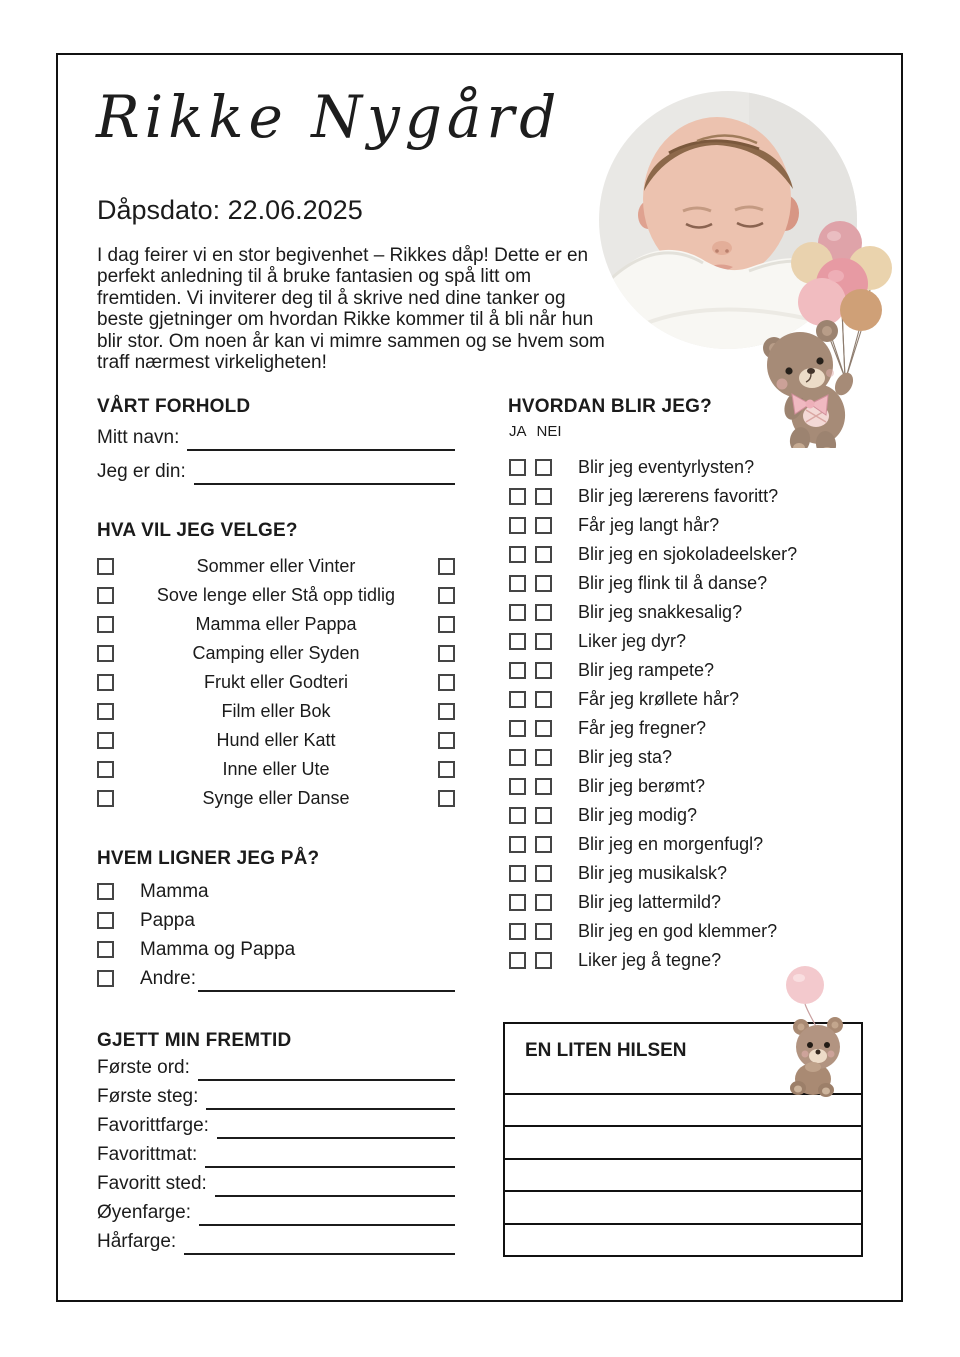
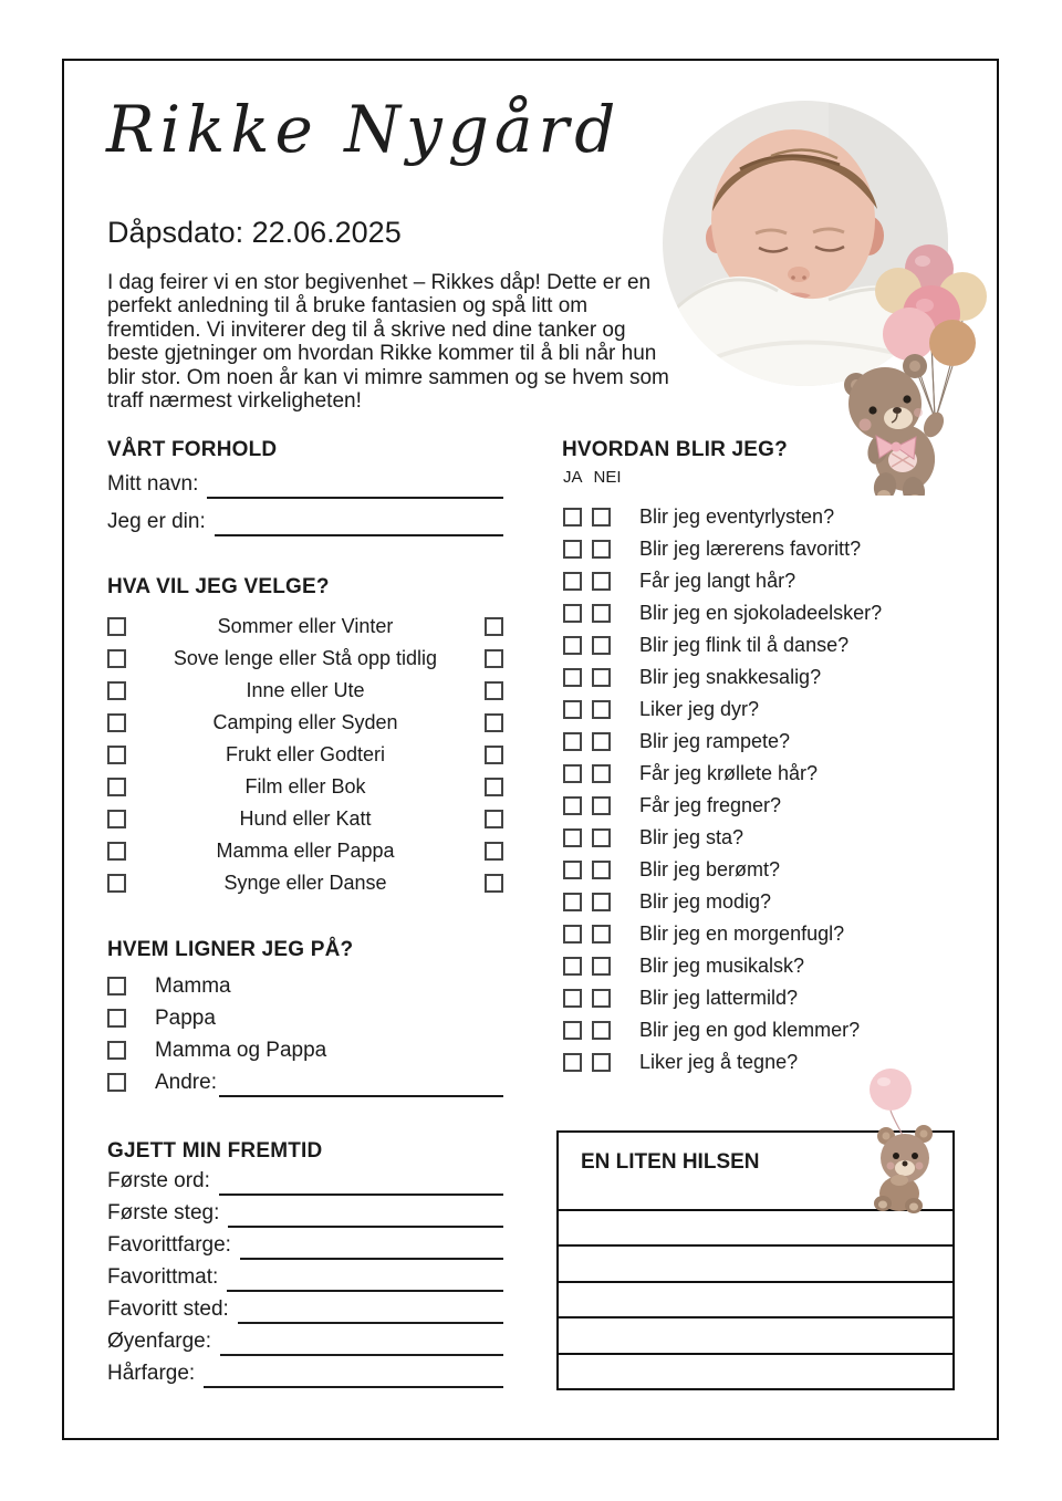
  Rikke Nygård
  Dåpsdato: 22.06.2025
  I dag feirer vi en stor begivenhet – Rikkes dåp! Dette er en perfekt anledning til å bruke fantasien og spå litt om fremtiden. Vi inviterer deg til å skrive ned dine tanker og beste gjetninger om hvordan Rikke kommer til å bli når hun blir stor. Om noen år kan vi mimre sammen og se hvem som traff nærmest virkeligheten!
  VÅRT FORHOLD
  Mitt navn:
  Jeg er din:
  HVA VIL JEG VELGE?
  Sommer eller Vinter
  Sove lenge eller Stå opp tidlig
- Mamma eller Pappa
+ Inne eller Ute
  Camping eller Syden
  Frukt eller Godteri
  Film eller Bok
  Hund eller Katt
- Inne eller Ute
+ Mamma eller Pappa
  Synge eller Danse
  HVEM LIGNER JEG PÅ?
  Mamma
  Pappa
  Mamma og Pappa
  Andre:
  GJETT MIN FREMTID
  Første ord:
  Første steg:
  Favorittfarge:
  Favorittmat:
  Favoritt sted:
  Øyenfarge:
  Hårfarge:
  HVORDAN BLIR JEG?
  JA
  NEI
  Blir jeg eventyrlysten?
  Blir jeg lærerens favoritt?
  Får jeg langt hår?
  Blir jeg en sjokoladeelsker?
  Blir jeg flink til å danse?
  Blir jeg snakkesalig?
  Liker jeg dyr?
  Blir jeg rampete?
  Får jeg krøllete hår?
  Får jeg fregner?
  Blir jeg sta?
  Blir jeg berømt?
  Blir jeg modig?
  Blir jeg en morgenfugl?
  Blir jeg musikalsk?
  Blir jeg lattermild?
  Blir jeg en god klemmer?
  Liker jeg å tegne?
  EN LITEN HILSEN
